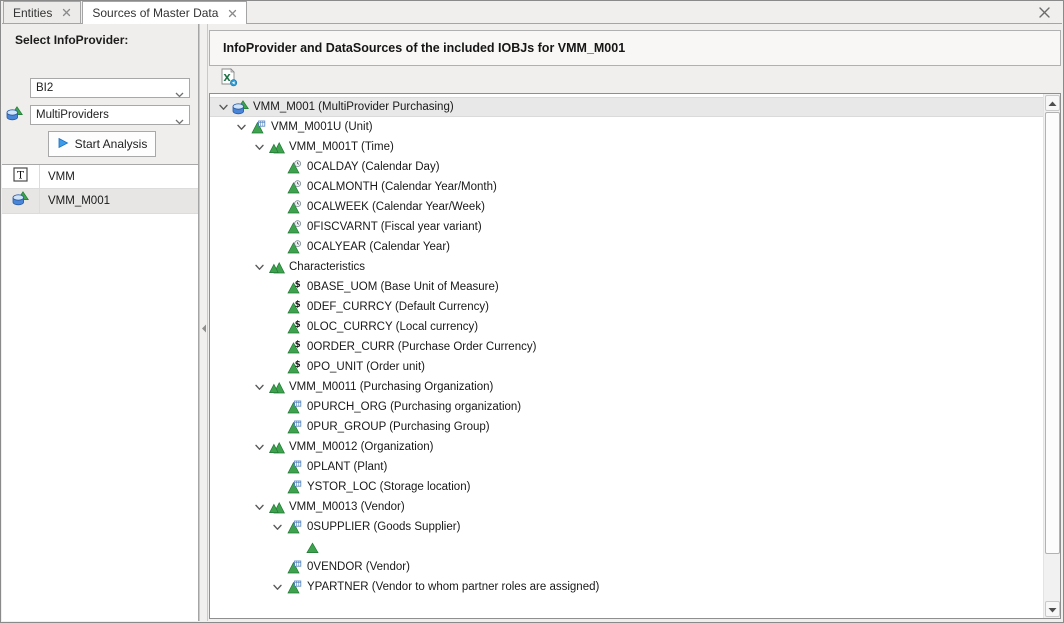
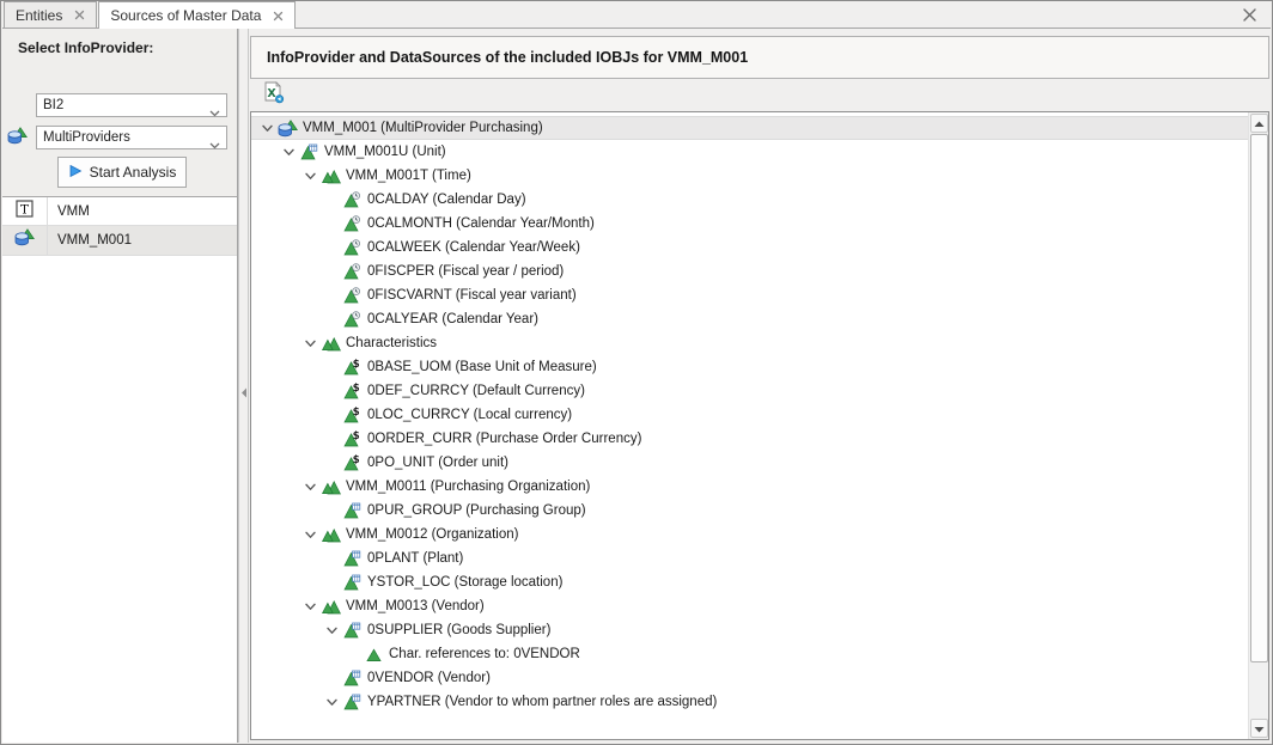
  Entities
  Sources of Master Data
  Select InfoProvider:
  BI2
  MultiProviders
  Start Analysis
  T
  VMM
  VMM_M001
  InfoProvider and DataSources of the included IOBJs for VMM_M001
  X
  VMM_M001 (MultiProvider Purchasing)
  VMM_M001U (Unit)
  VMM_M001T (Time)
  0CALDAY (Calendar Day)
  0CALMONTH (Calendar Year/Month)
  0CALWEEK (Calendar Year/Week)
+ 0FISCPER (Fiscal year / period)
  0FISCVARNT (Fiscal year variant)
  0CALYEAR (Calendar Year)
  Characteristics
  $
  0BASE_UOM (Base Unit of Measure)
  $
  0DEF_CURRCY (Default Currency)
  $
  0LOC_CURRCY (Local currency)
  $
  0ORDER_CURR (Purchase Order Currency)
  $
  0PO_UNIT (Order unit)
  VMM_M0011 (Purchasing Organization)
- 0PURCH_ORG (Purchasing organization)
  0PUR_GROUP (Purchasing Group)
  VMM_M0012 (Organization)
  0PLANT (Plant)
  YSTOR_LOC (Storage location)
  VMM_M0013 (Vendor)
  0SUPPLIER (Goods Supplier)
+ Char. references to: 0VENDOR
  0VENDOR (Vendor)
  YPARTNER (Vendor to whom partner roles are assigned)
